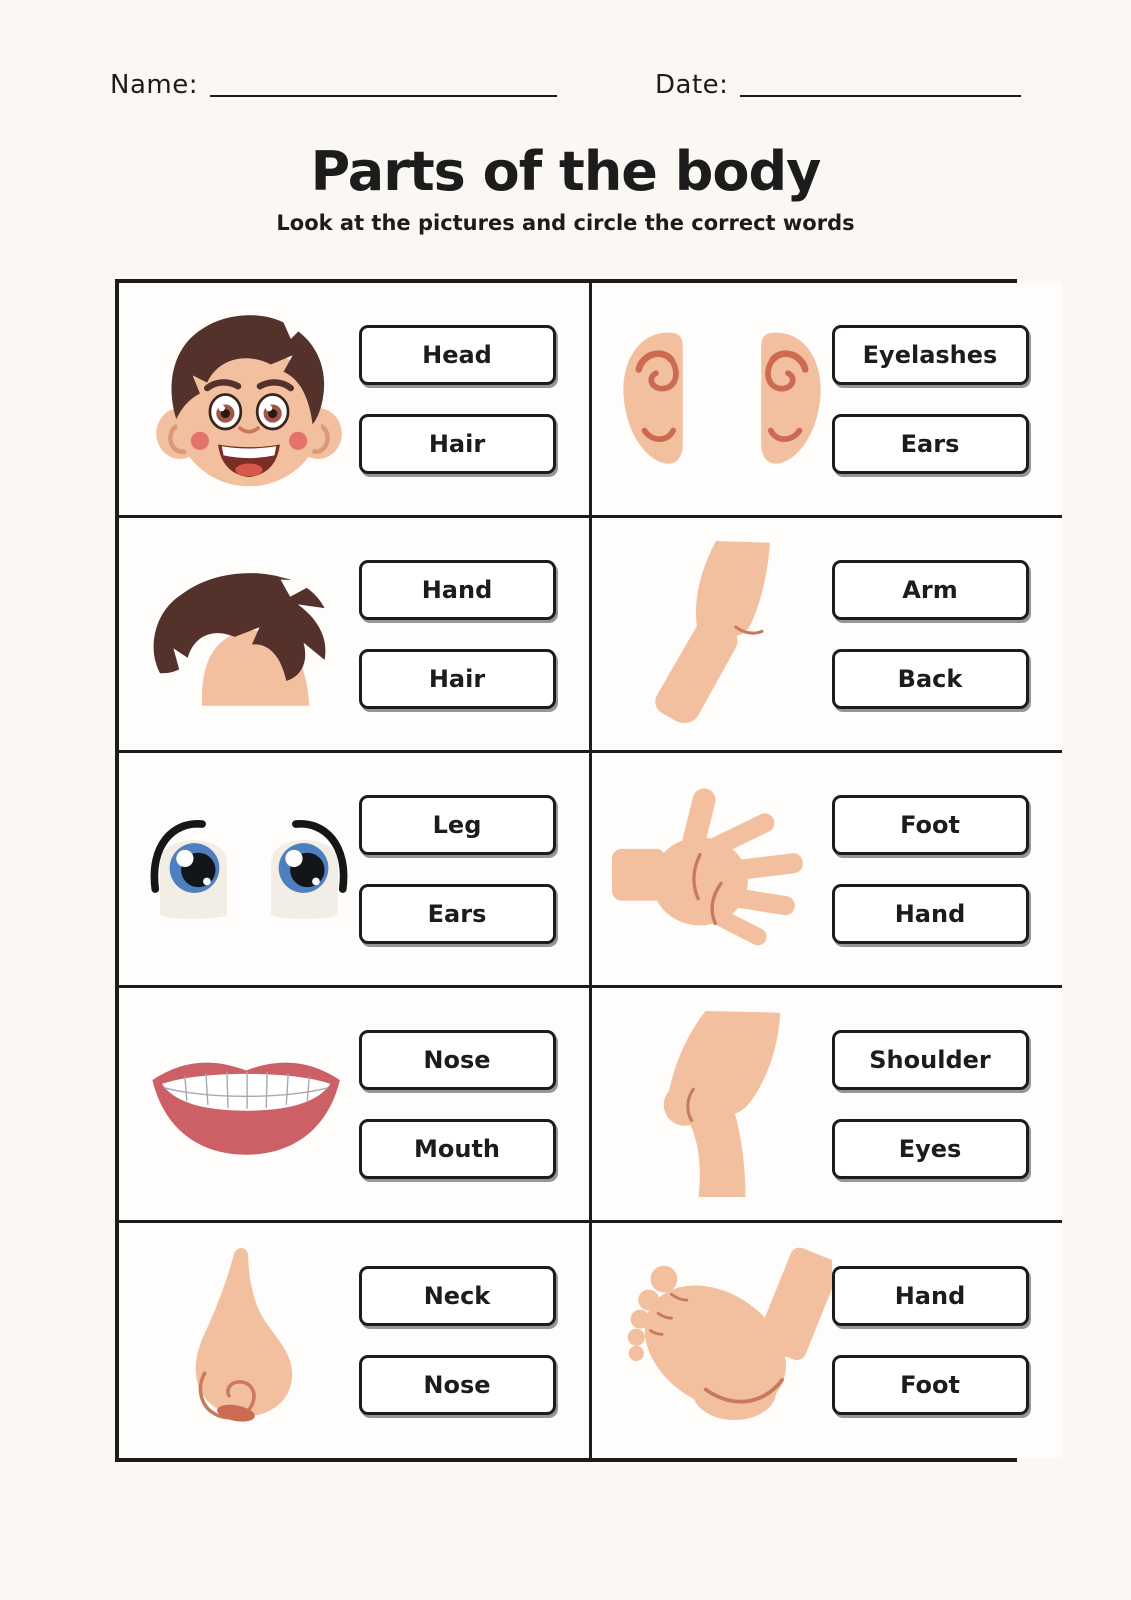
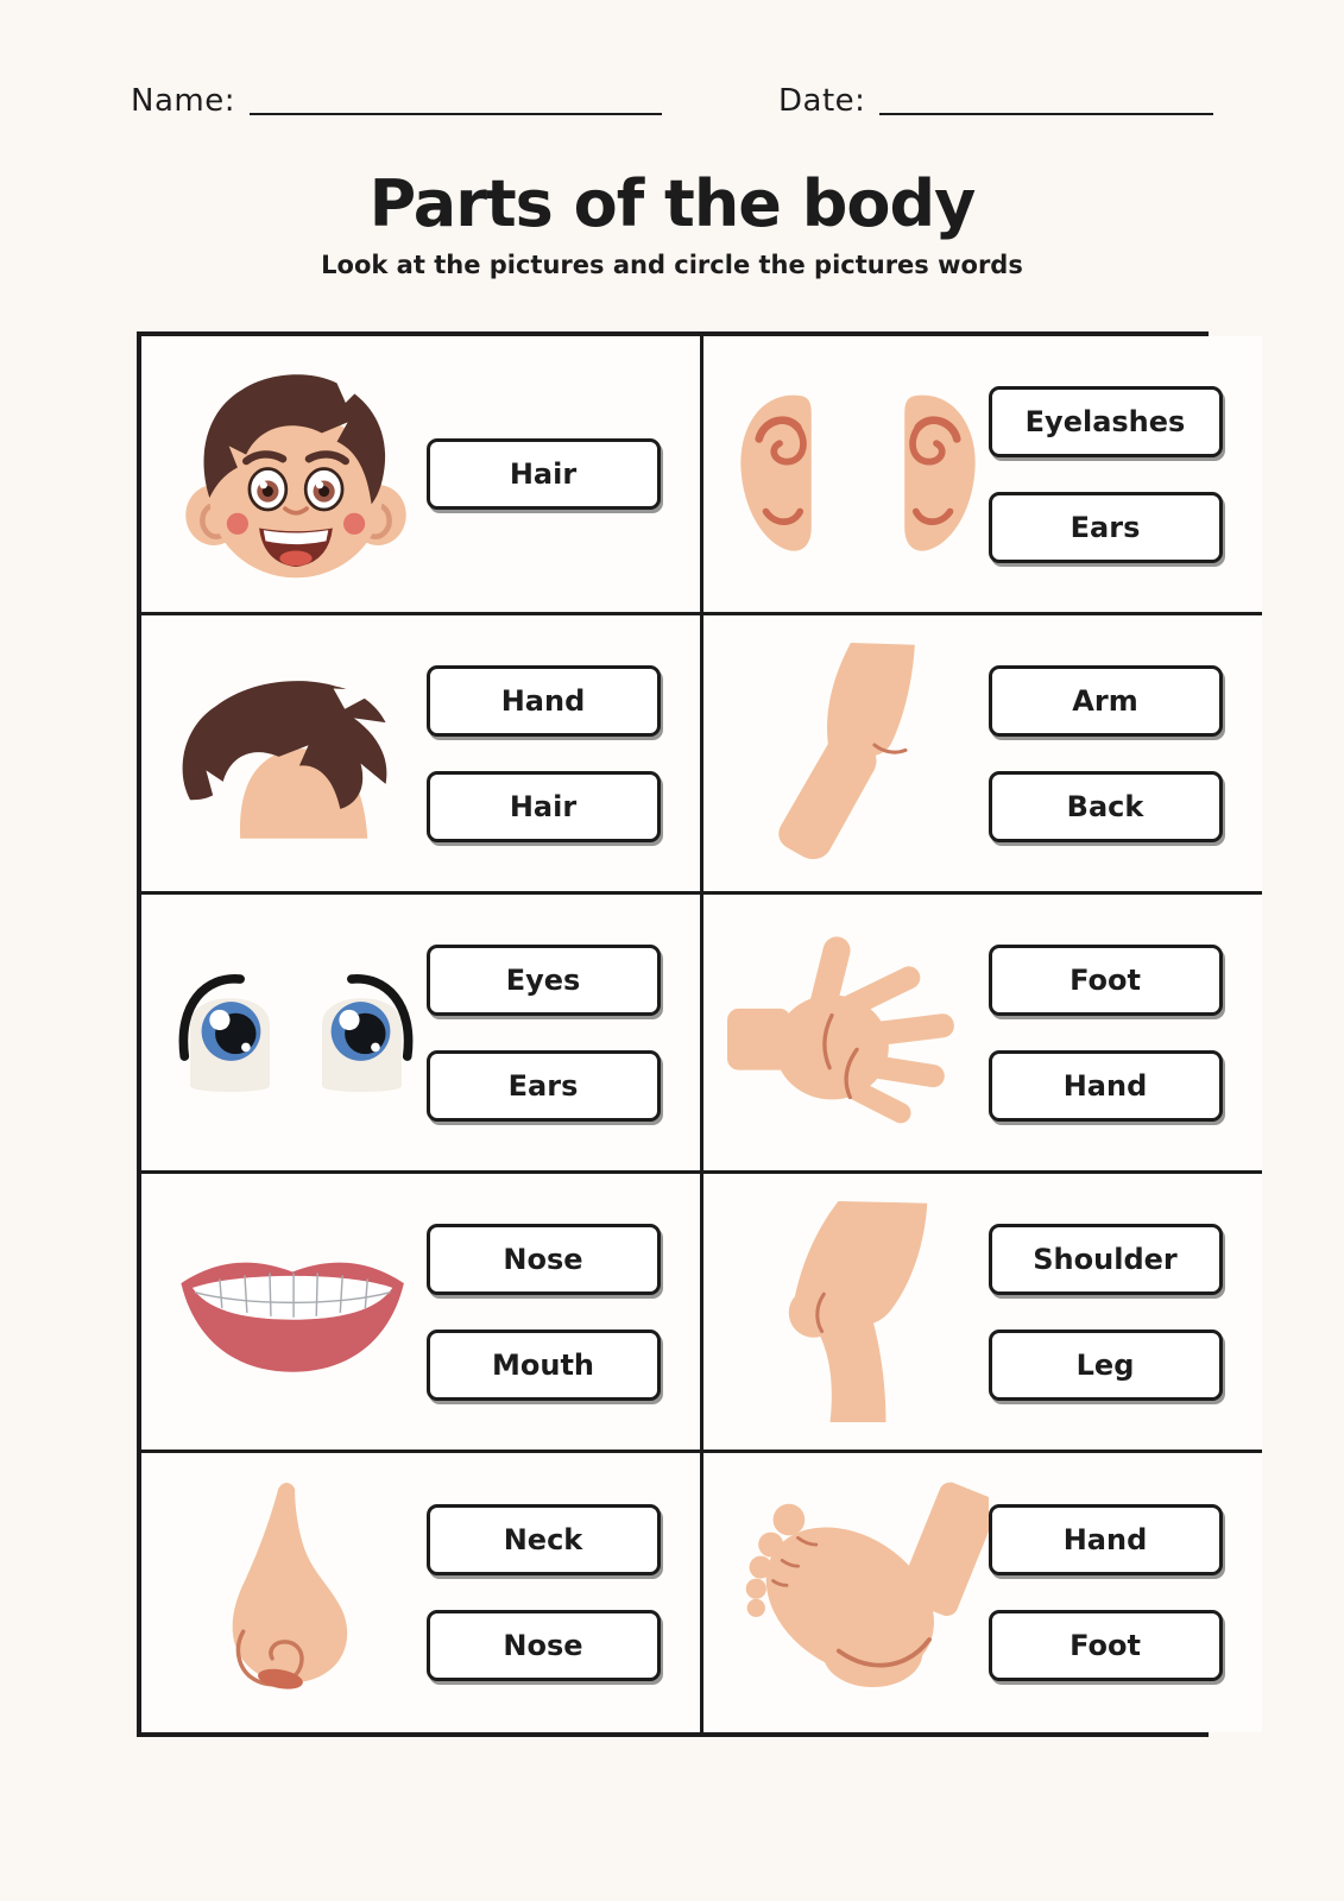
  Name:
  Date:
  Parts of the body
- Look at the pictures and circle the correct words
+ Look at the pictures and circle the pictures words
- Head
  Hair
  Eyelashes
  Ears
  Hand
  Hair
  Arm
  Back
- Leg
+ Eyes
  Ears
  Foot
  Hand
  Nose
  Mouth
  Shoulder
- Eyes
+ Leg
  Neck
  Nose
  Hand
  Foot
